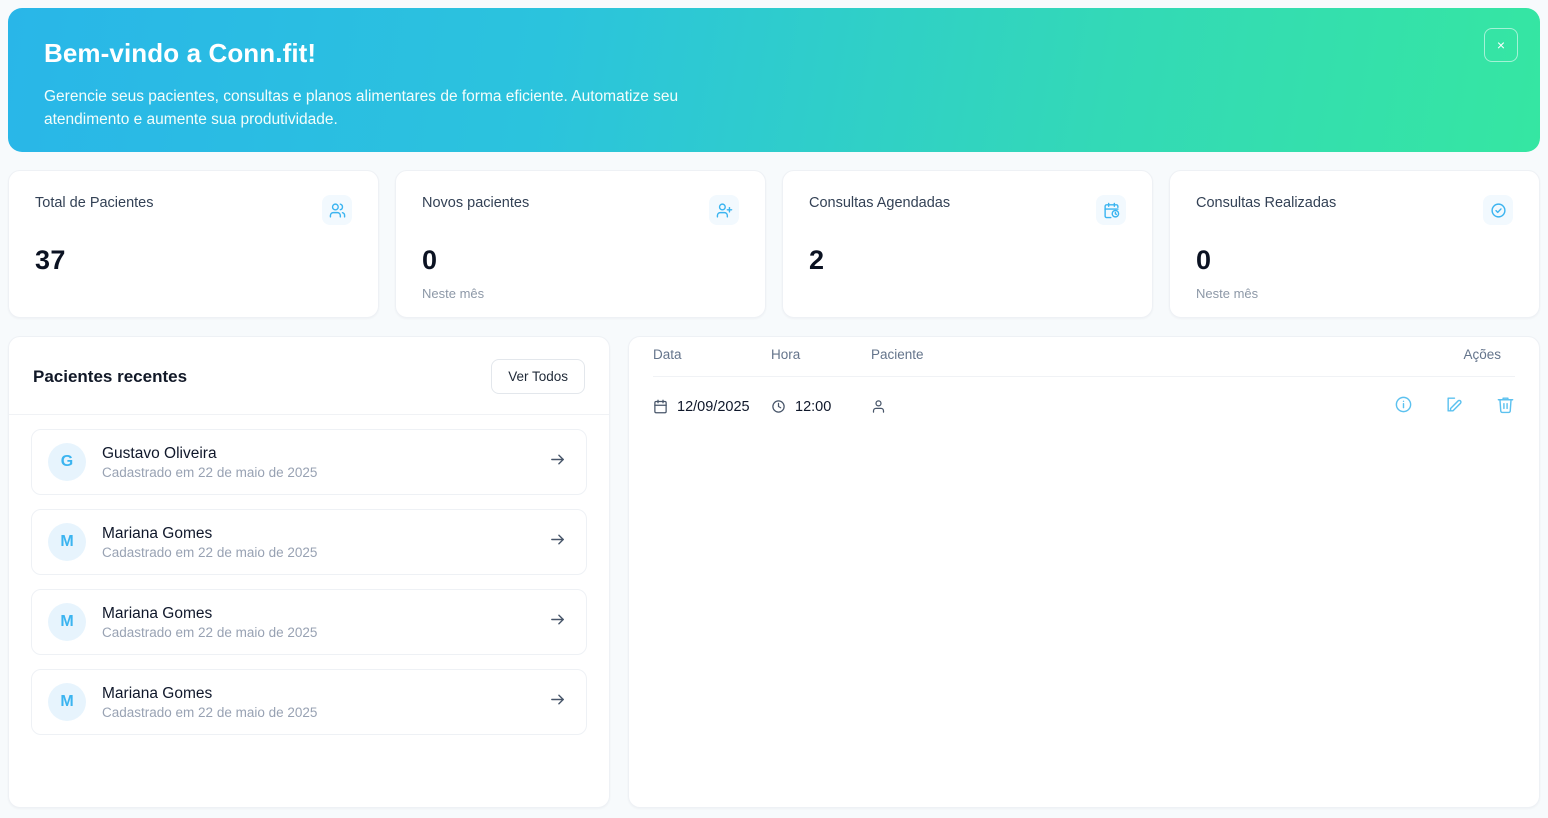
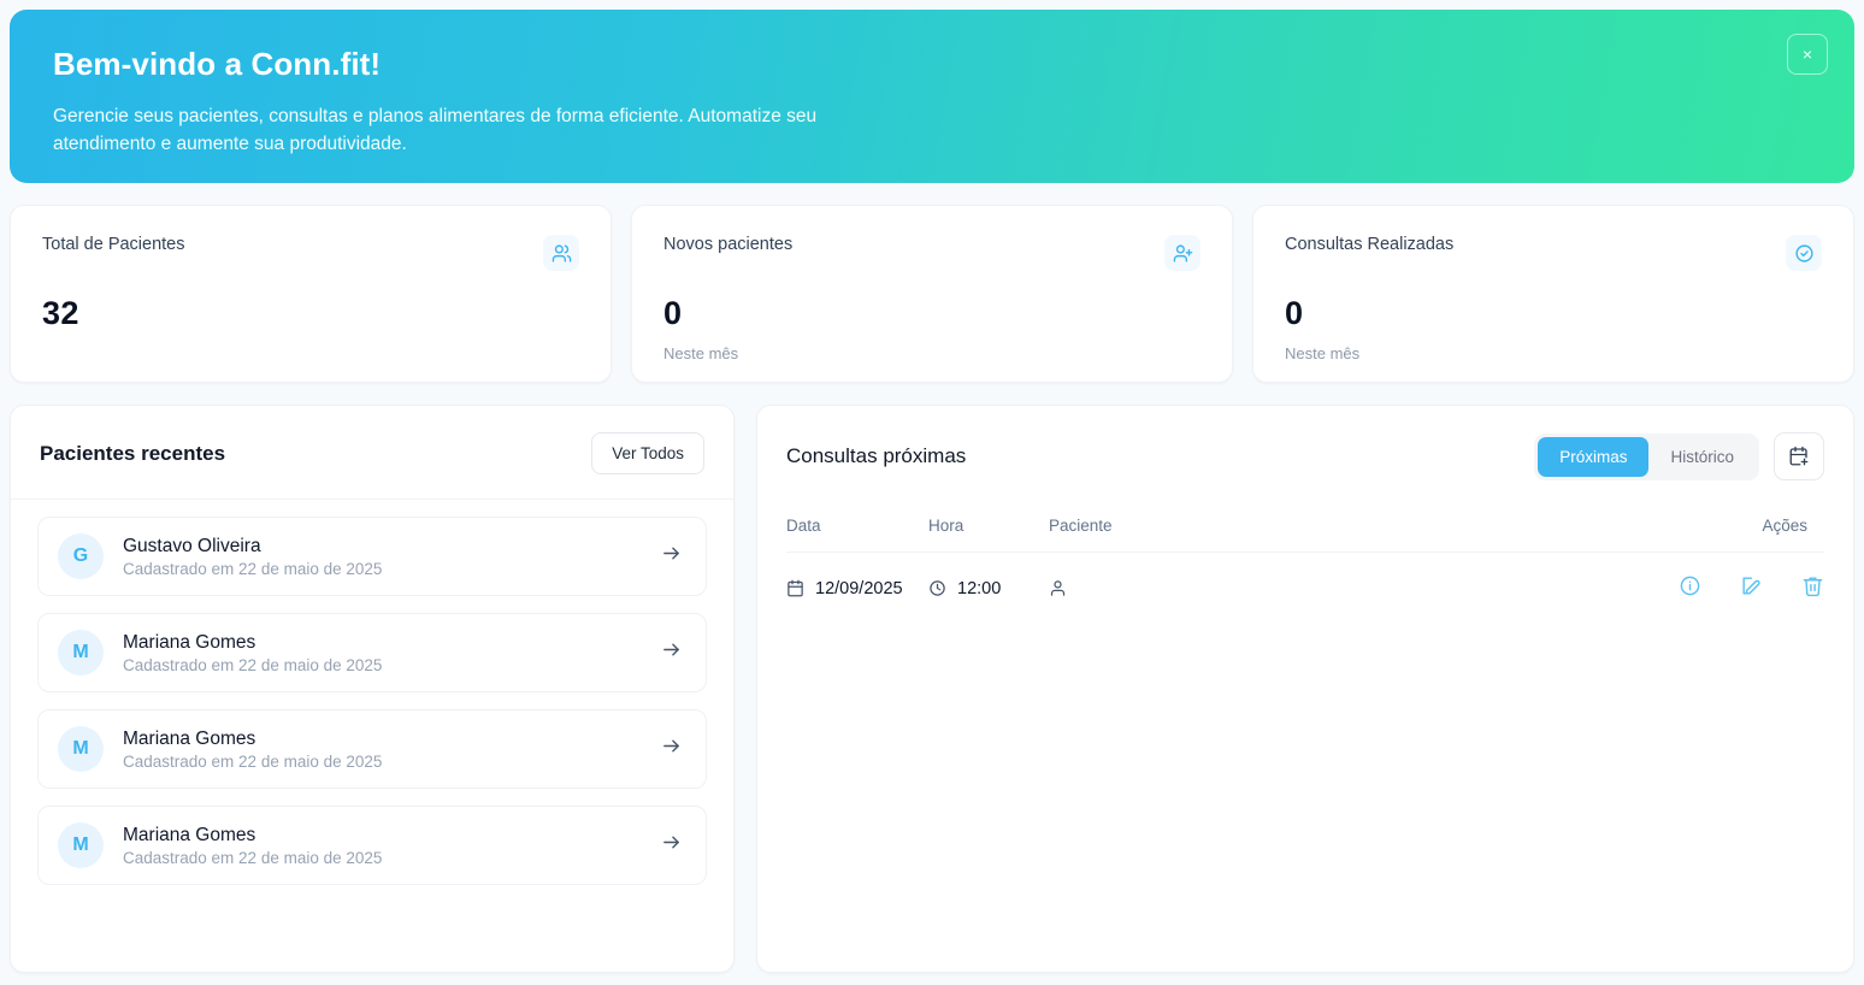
  Bem-vindo a Conn.fit!
  Gerencie seus pacientes, consultas e planos alimentares de forma eficiente. Automatize seu atendimento e aumente sua produtividade.
  ×
  Total de Pacientes
- 37
+ 32
  Novos pacientes
  0
  Neste mês
- Consultas Agendadas
- 2
  Consultas Realizadas
  0
  Neste mês
  Pacientes recentes
  Ver Todos
  G
  Gustavo Oliveira
  Cadastrado em 22 de maio de 2025
  M
  Mariana Gomes
  Cadastrado em 22 de maio de 2025
  M
  Mariana Gomes
  Cadastrado em 22 de maio de 2025
  M
  Mariana Gomes
  Cadastrado em 22 de maio de 2025
+ Consultas próximas
+ Próximas
+ Histórico
  Data	Hora	Paciente	Ações
  12/09/2025	12:00
